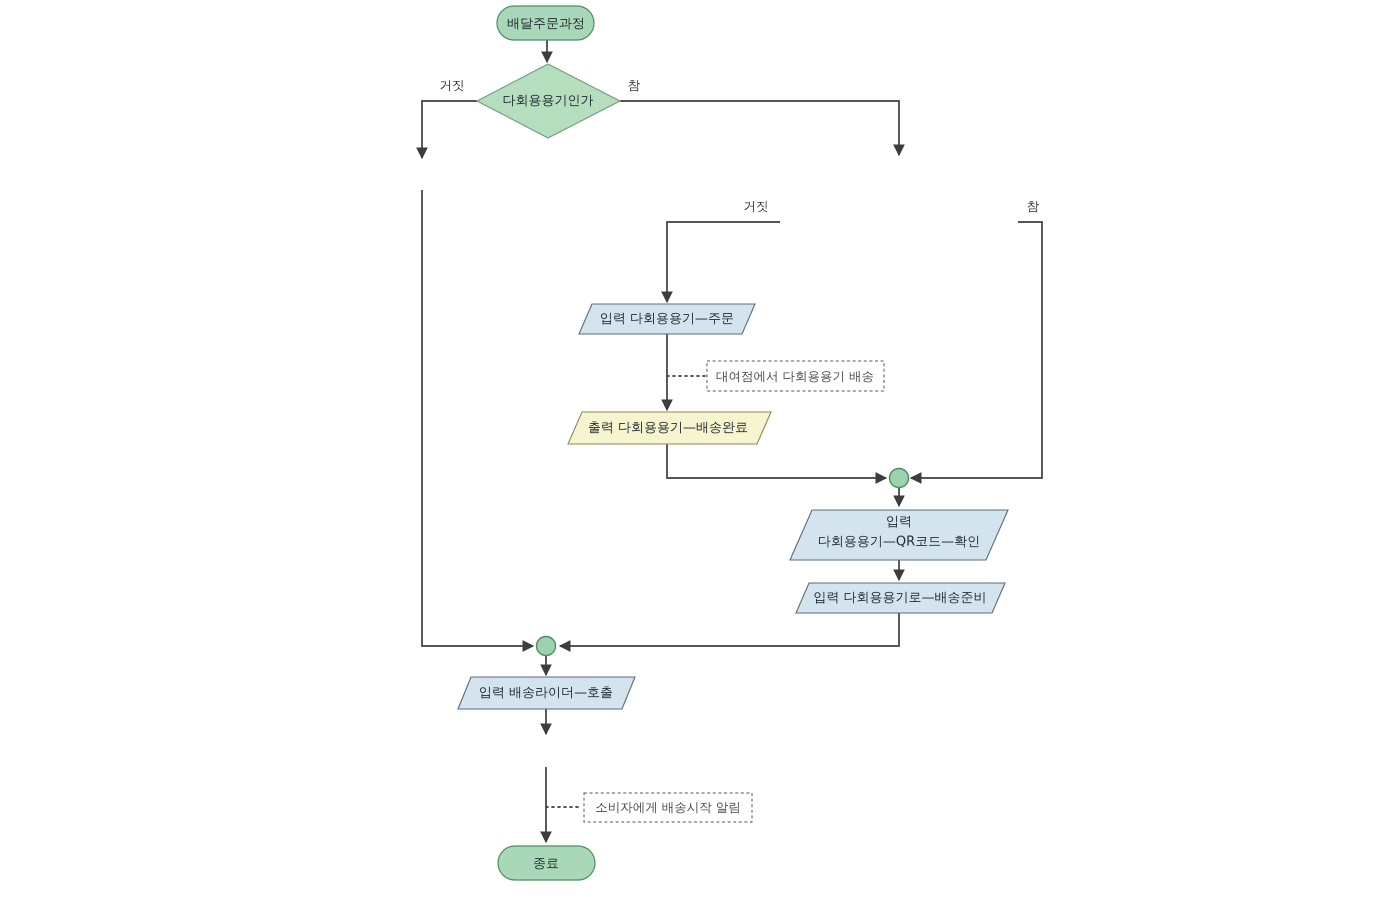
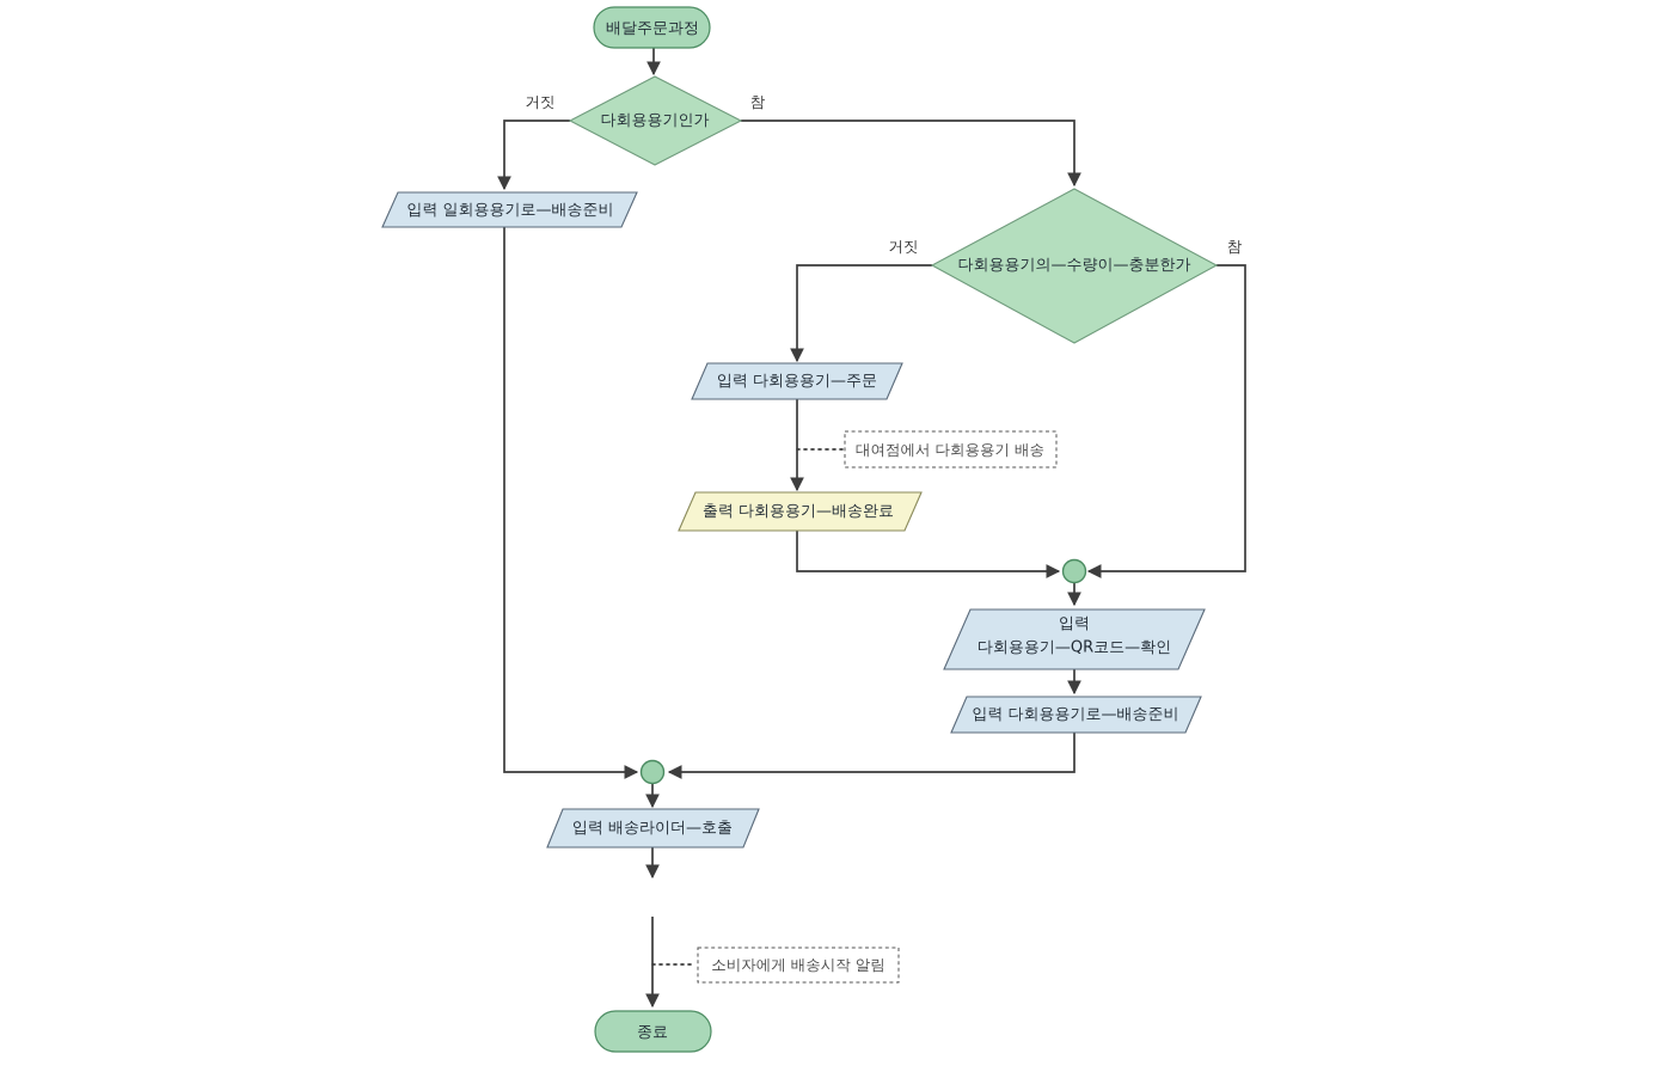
  배달주문과정
  다회용용기인가
  거짓
  참
+ 입력 일회용용기로—배송준비
+ 다회용용기의—수량이—충분한가
  거짓
  참
  입력 다회용용기—주문
  대여점에서 다회용용기 배송
  출력 다회용용기—배송완료
  입력
  다회용용기—QR코드—확인
  입력 다회용용기로—배송준비
  입력 배송라이더—호출
  소비자에게 배송시작 알림
  종료
